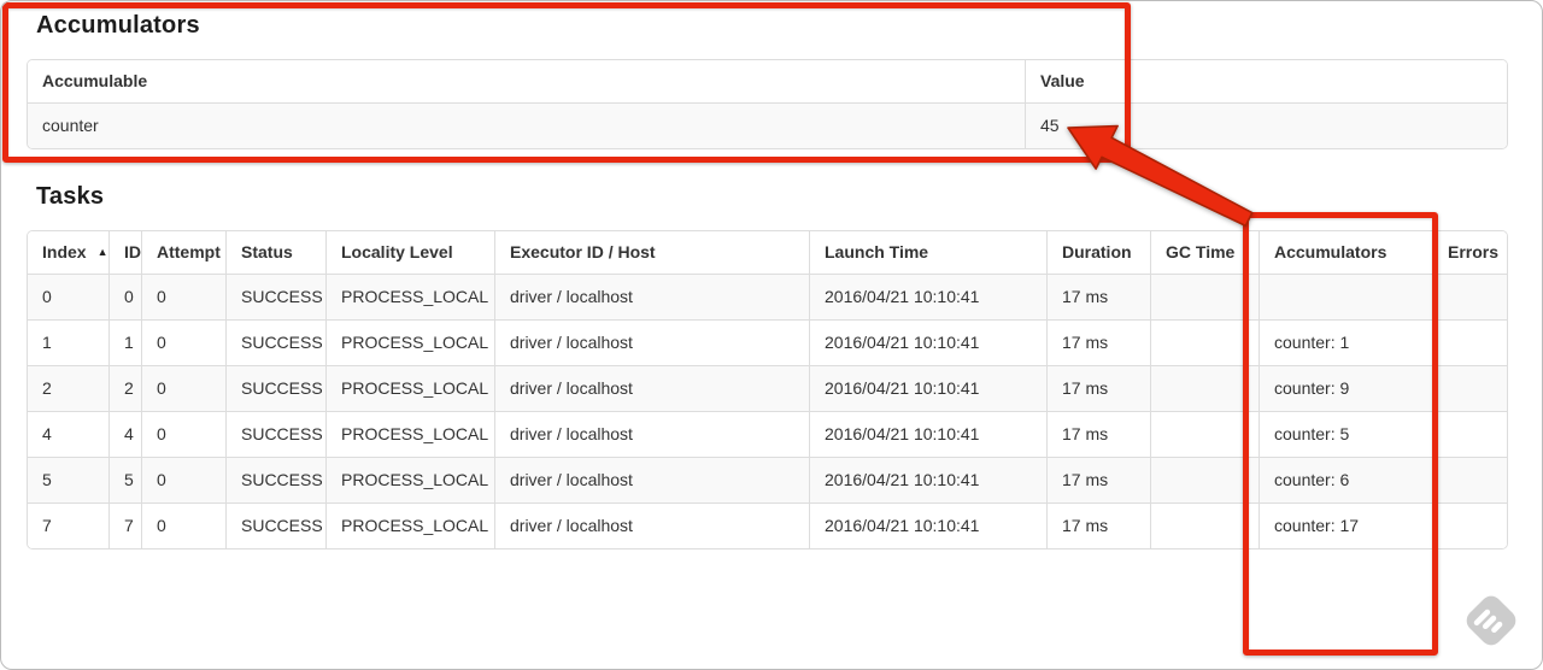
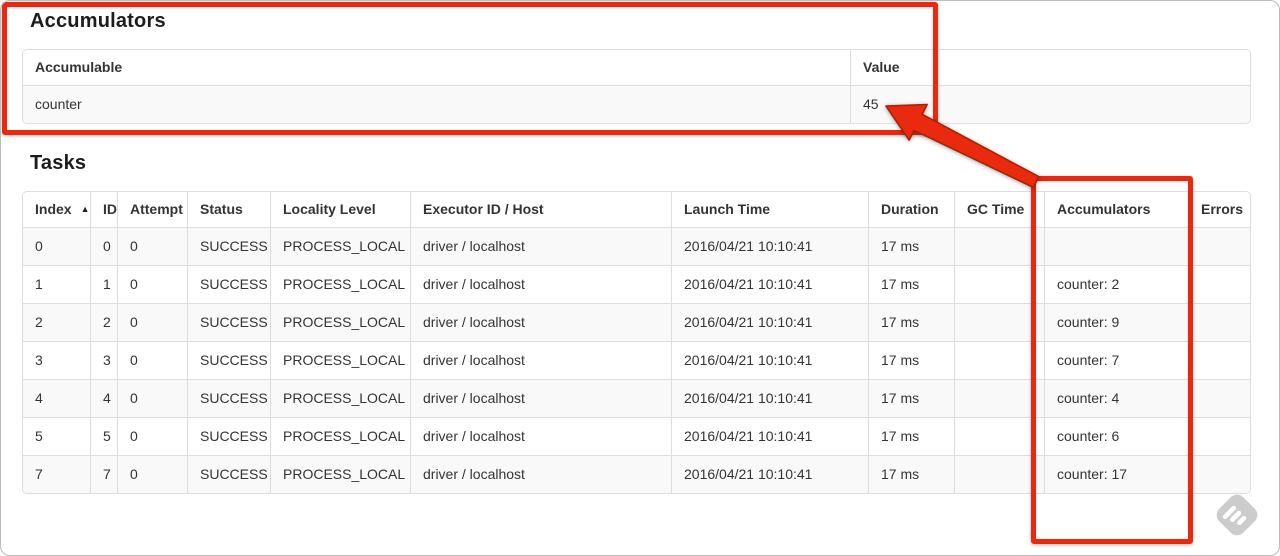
  Accumulators
  Accumulable	Value
  counter	45
  Tasks
  Index ▲	ID	Attempt	Status	Locality Level	Executor ID / Host	Launch Time	Duration	GC Time	Accumulators	Errors
  0	0	0	SUCCESS	PROCESS_LOCAL	driver / localhost	2016/04/21 10:10:41	17 ms
- 1	1	0	SUCCESS	PROCESS_LOCAL	driver / localhost	2016/04/21 10:10:41	17 ms		counter: 1
+ 1	1	0	SUCCESS	PROCESS_LOCAL	driver / localhost	2016/04/21 10:10:41	17 ms		counter: 2
  2	2	0	SUCCESS	PROCESS_LOCAL	driver / localhost	2016/04/21 10:10:41	17 ms		counter: 9
+ 3	3	0	SUCCESS	PROCESS_LOCAL	driver / localhost	2016/04/21 10:10:41	17 ms		counter: 7
- 4	4	0	SUCCESS	PROCESS_LOCAL	driver / localhost	2016/04/21 10:10:41	17 ms		counter: 5
+ 4	4	0	SUCCESS	PROCESS_LOCAL	driver / localhost	2016/04/21 10:10:41	17 ms		counter: 4
  5	5	0	SUCCESS	PROCESS_LOCAL	driver / localhost	2016/04/21 10:10:41	17 ms		counter: 6
  7	7	0	SUCCESS	PROCESS_LOCAL	driver / localhost	2016/04/21 10:10:41	17 ms		counter: 17
